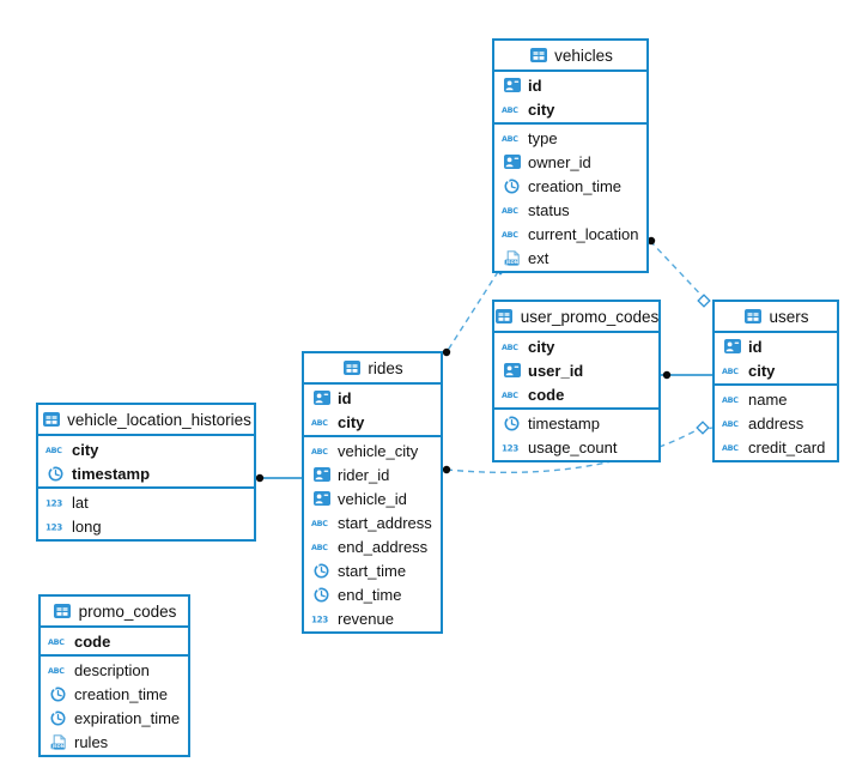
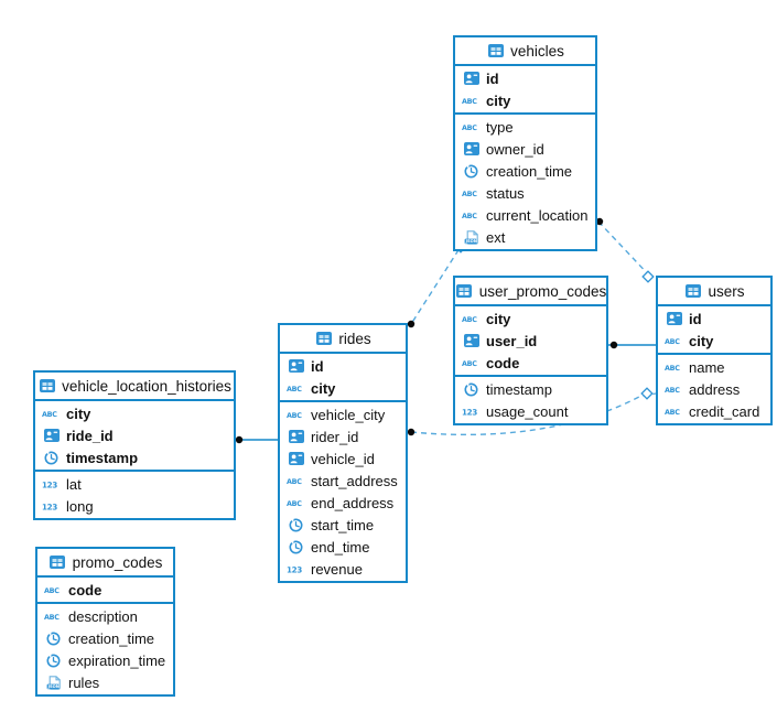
  vehicles
  id
  ABC
  city
  ABC
  type
  owner_id
  creation_time
  ABC
  status
  ABC
  current_location
  ext
  user_promo_codes
  ABC
  city
  user_id
  ABC
  code
  timestamp
  123
  usage_count
  users
  id
  ABC
  city
  ABC
  name
  ABC
  address
  ABC
  credit_card
  rides
  id
  ABC
  city
  ABC
  vehicle_city
  rider_id
  vehicle_id
  ABC
  start_address
  ABC
  end_address
  start_time
  end_time
  123
  revenue
  vehicle_location_histories
  ABC
  city
+ ride_id
  timestamp
  123
  lat
  123
  long
  promo_codes
  ABC
  code
  ABC
  description
  creation_time
  expiration_time
  rules
